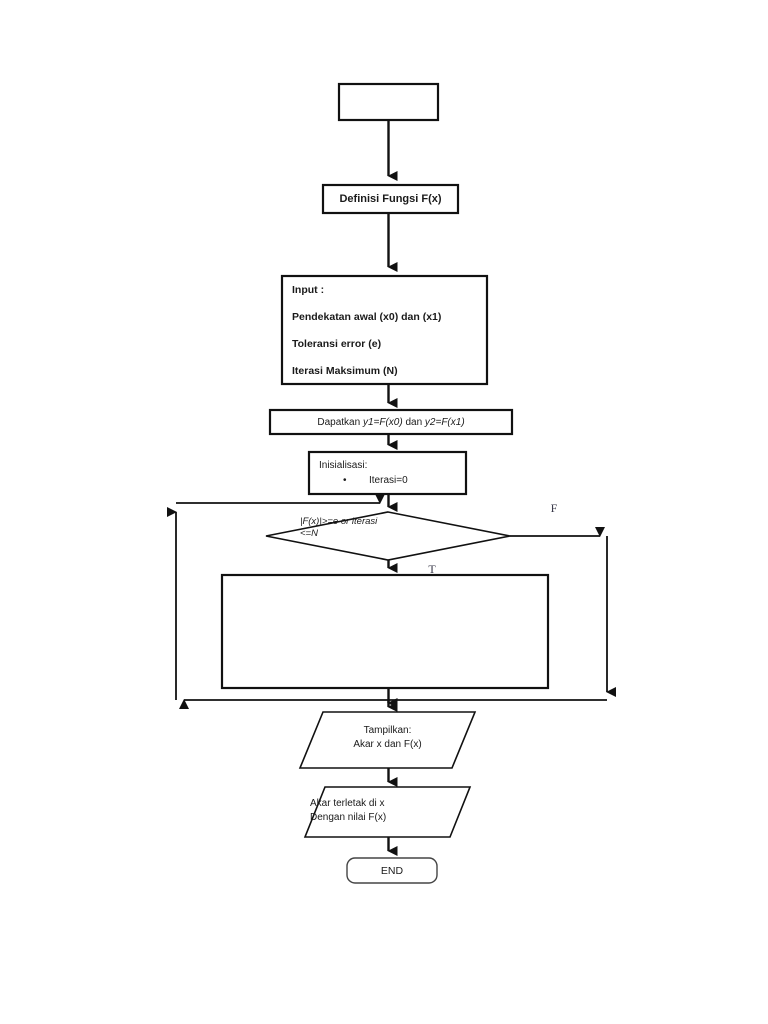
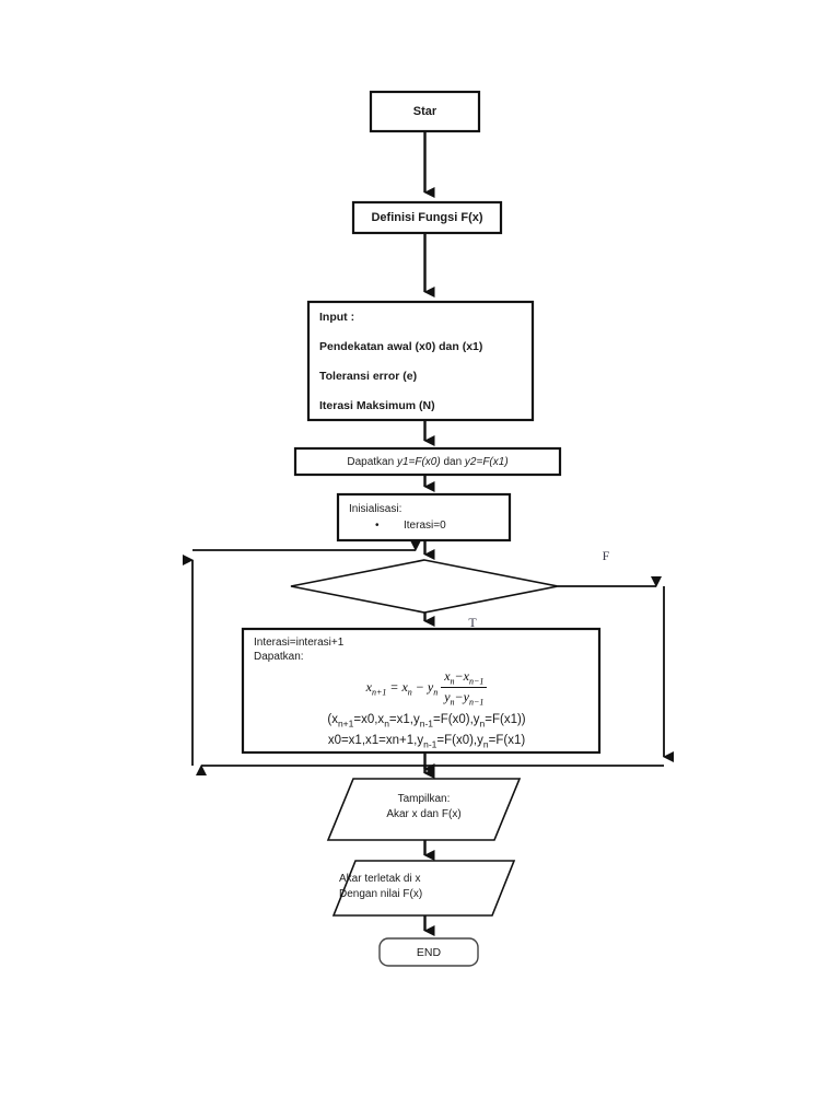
+ Star
  Definisi Fungsi F(x)
  Input :
  Pendekatan awal (x0) dan (x1)
  Toleransi error (e)
  Iterasi Maksimum (N)
  Dapatkan y1=F(x0) dan y2=F(x1)
  Inisialisasi:
  • Iterasi=0
- |F(x)|>=e or iterasi
- <=N
  T
  F
+ Interasi=interasi+1
+ Dapatkan:
+ xn+1
+ =
+ xn
+ −
+ yn
+ xn−xn−1
+ yn−yn−1
+ (xn+1=x0,xn=x1,yn-1=F(x0),yn=F(x1))
+ x0=x1,x1=xn+1,yn-1=F(x0),yn=F(x1)
  Tampilkan:
  Akar x dan F(x)
  Akar terletak di x
  Dengan nilai F(x)
  END
